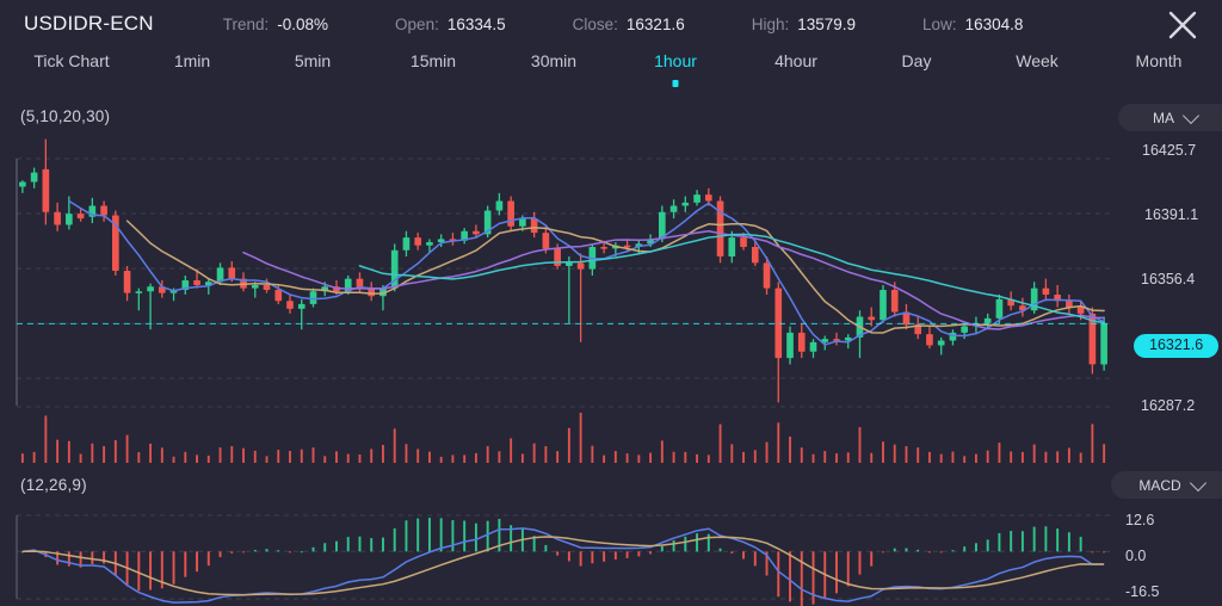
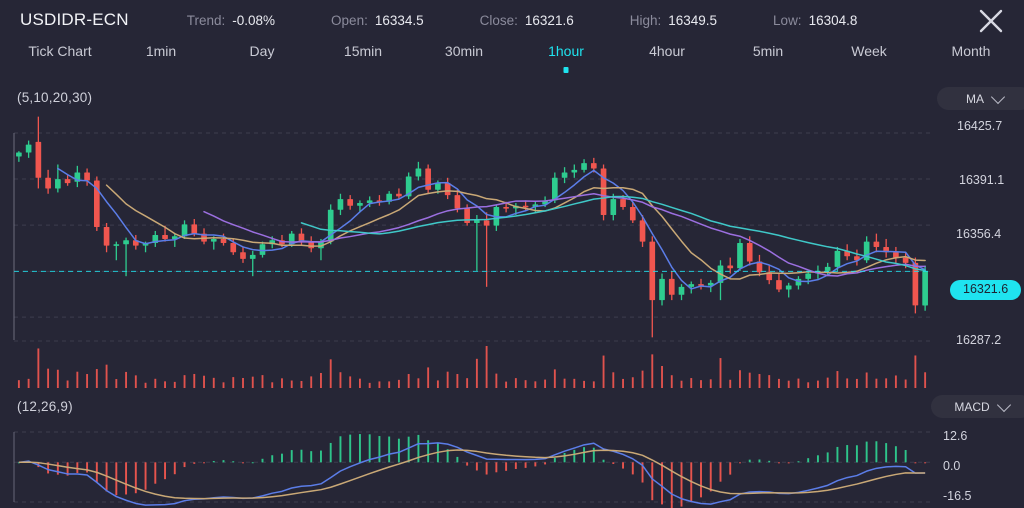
  USDIDR-ECN
  Trend:
  -0.08%
  Open:
  16334.5
  Close:
  16321.6
  High:
- 13579.9
+ 16349.5
  Low:
  16304.8
  Tick Chart
  1min
- 5min
+ Day
  15min
  30min
  1hour
  4hour
- Day
+ 5min
  Week
  Month
  (5,10,20,30)
  MA
  16425.7
  16391.1
  16356.4
  16321.6
  16287.2
  (12,26,9)
  MACD
  12.6
  0.0
  -16.5
